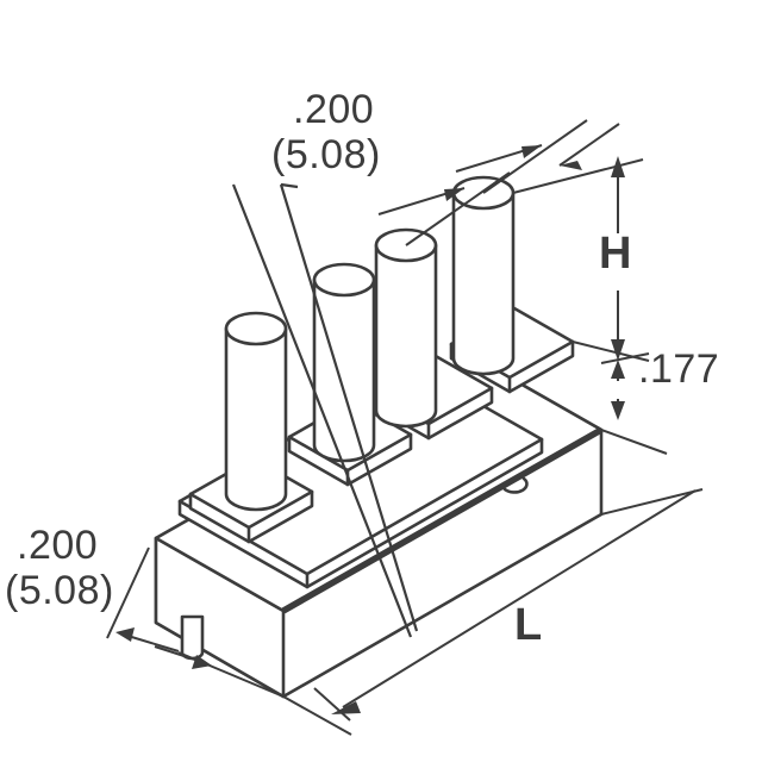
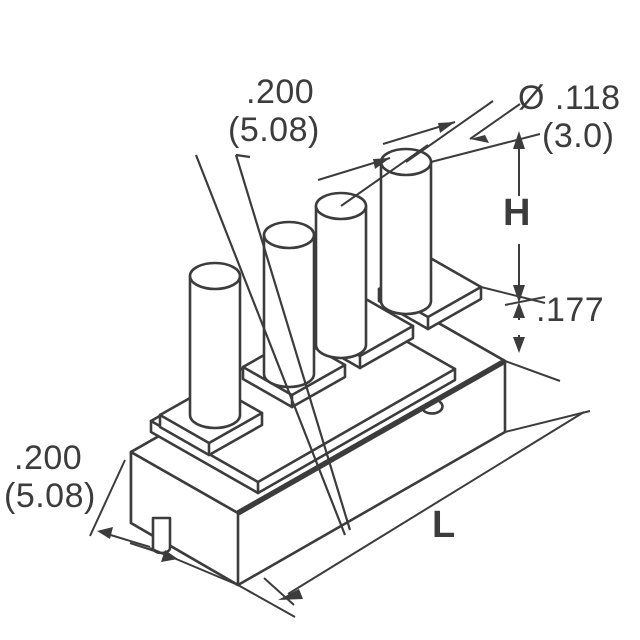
  .200
  (5.08)
+ Ø .118
+ (3.0)
  H
  .177
  .200
  (5.08)
  L
